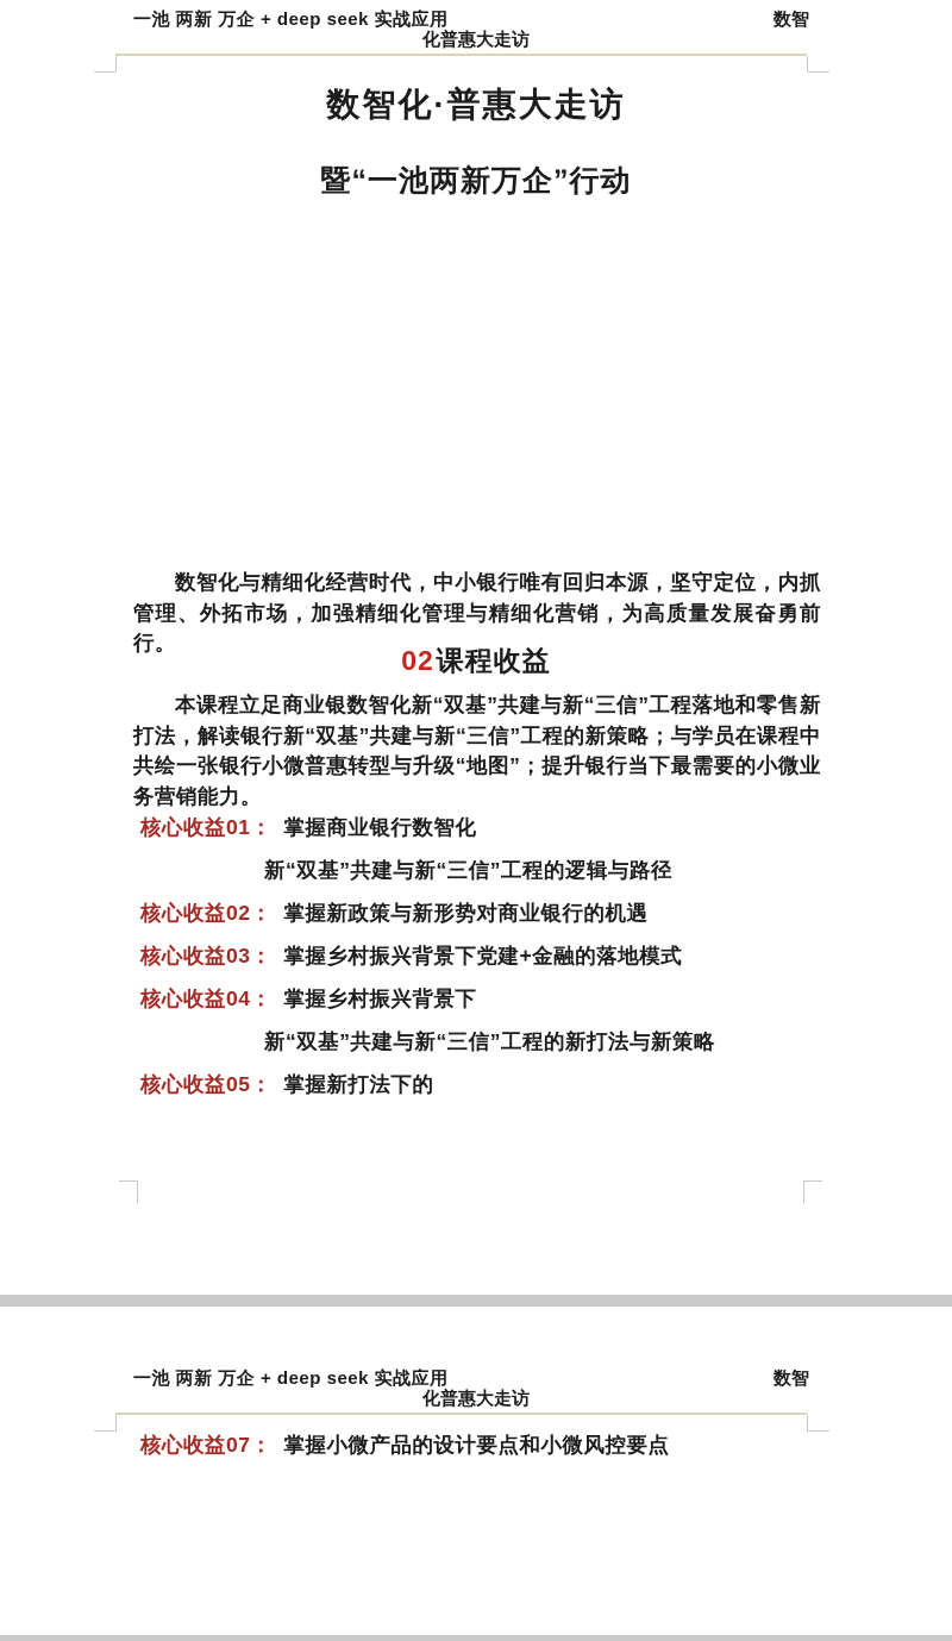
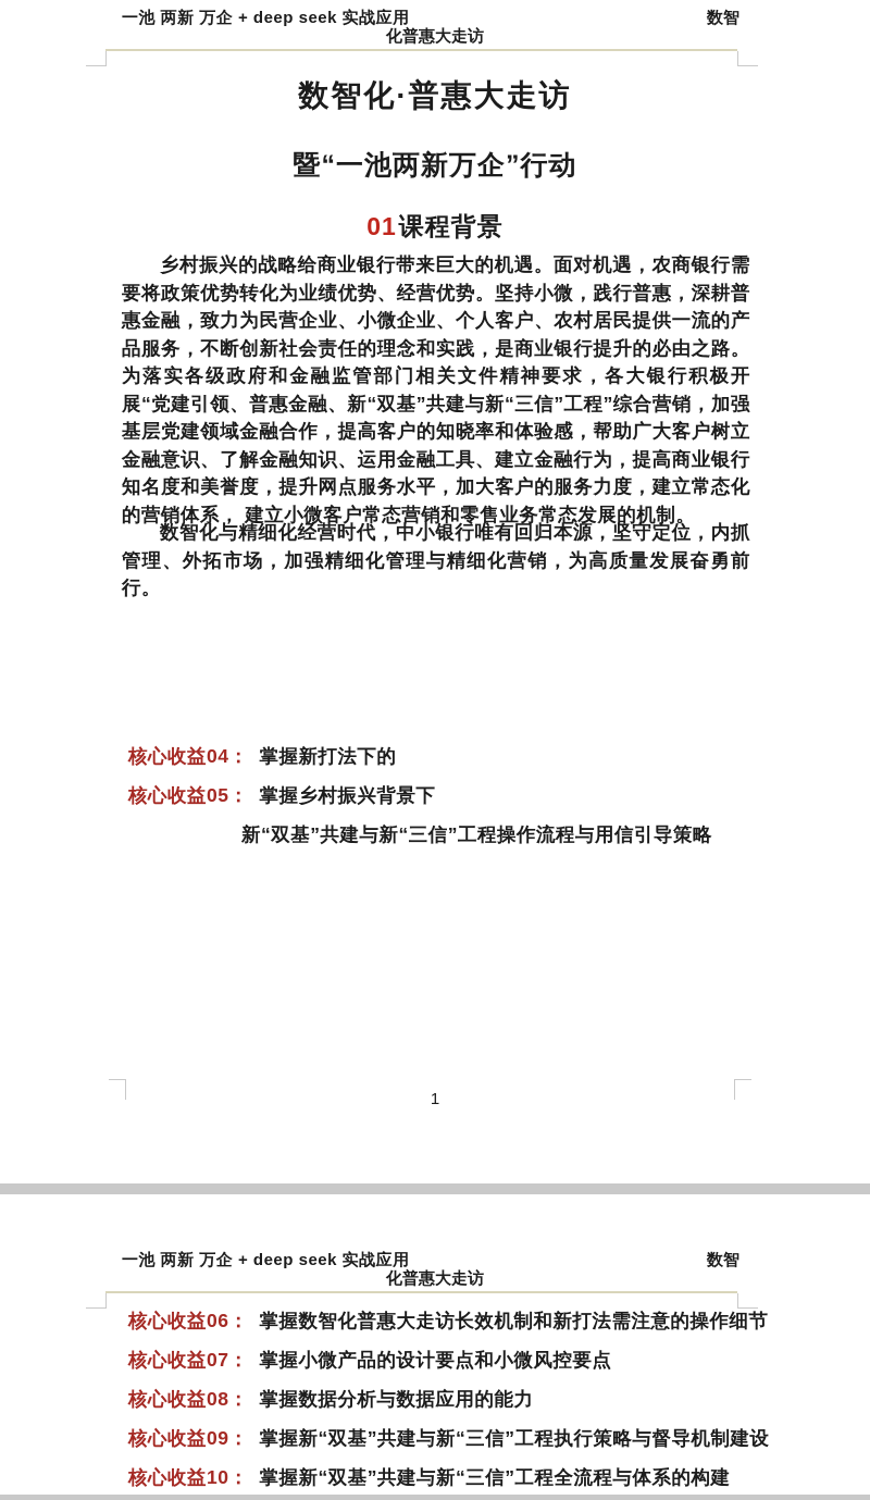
  一池 两新 万企 + deep seek 实战应用
  数智
  化普惠大走访
  数智化·普惠大走访
  暨“一池两新万企”行动
+ 01课程背景
+ 乡村振兴的战略给商业银行带来巨大的机遇。面对机遇，农商银行需要将政策优势转化为业绩优势、经营优势。坚持小微，践行普惠，深耕普惠金融，致力为民营企业、小微企业、个人客户、农村居民提供一流的产品服务，不断创新社会责任的理念和实践，是商业银行提升的必由之路。为落实各级政府和金融监管部门相关文件精神要求，各大银行积极开展“党建引领、普惠金融、新“双基”共建与新“三信”工程”综合营销，加强基层党建领域金融合作，提高客户的知晓率和体验感，帮助广大客户树立金融意识、了解金融知识、运用金融工具、建立金融行为，提高商业银行知名度和美誉度，提升网点服务水平，加大客户的服务力度，建立常态化的营销体系， 建立小微客户常态营销和零售业务常态发展的机制。
  数智化与精细化经营时代，中小银行唯有回归本源，坚守定位，内抓管理、外拓市场，加强精细化管理与精细化营销，为高质量发展奋勇前行。
- 02课程收益
- 本课程立足商业银数智化新“双基”共建与新“三信”工程落地和零售新打法，解读银行新“双基”共建与新“三信”工程的新策略；与学员在课程中共绘一张银行小微普惠转型与升级“地图”；提升银行当下最需要的小微业务营销能力。
- 核心收益01： 掌握商业银行数智化
- 新“双基”共建与新“三信”工程的逻辑与路径
- 核心收益02： 掌握新政策与新形势对商业银行的机遇
- 核心收益03： 掌握乡村振兴背景下党建+金融的落地模式
- 核心收益04： 掌握乡村振兴背景下
+ 核心收益04： 掌握新打法下的
- 新“双基”共建与新“三信”工程的新打法与新策略
- 核心收益05： 掌握新打法下的
+ 核心收益05： 掌握乡村振兴背景下
+ 新“双基”共建与新“三信”工程操作流程与用信引导策略
+ 1
  一池 两新 万企 + deep seek 实战应用
  数智
  化普惠大走访
+ 核心收益06： 掌握数智化普惠大走访长效机制和新打法需注意的操作细节
  核心收益07： 掌握小微产品的设计要点和小微风控要点
+ 核心收益08： 掌握数据分析与数据应用的能力
+ 核心收益09： 掌握新“双基”共建与新“三信”工程执行策略与督导机制建设
+ 核心收益10： 掌握新“双基”共建与新“三信”工程全流程与体系的构建
